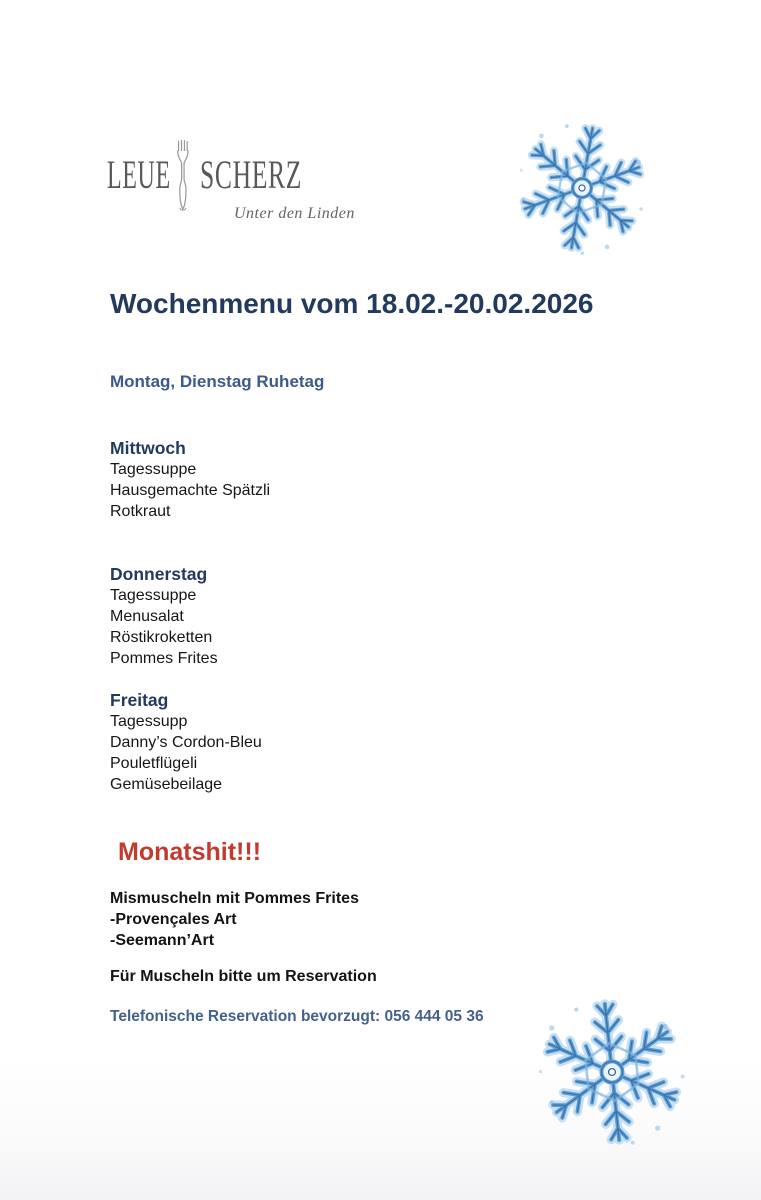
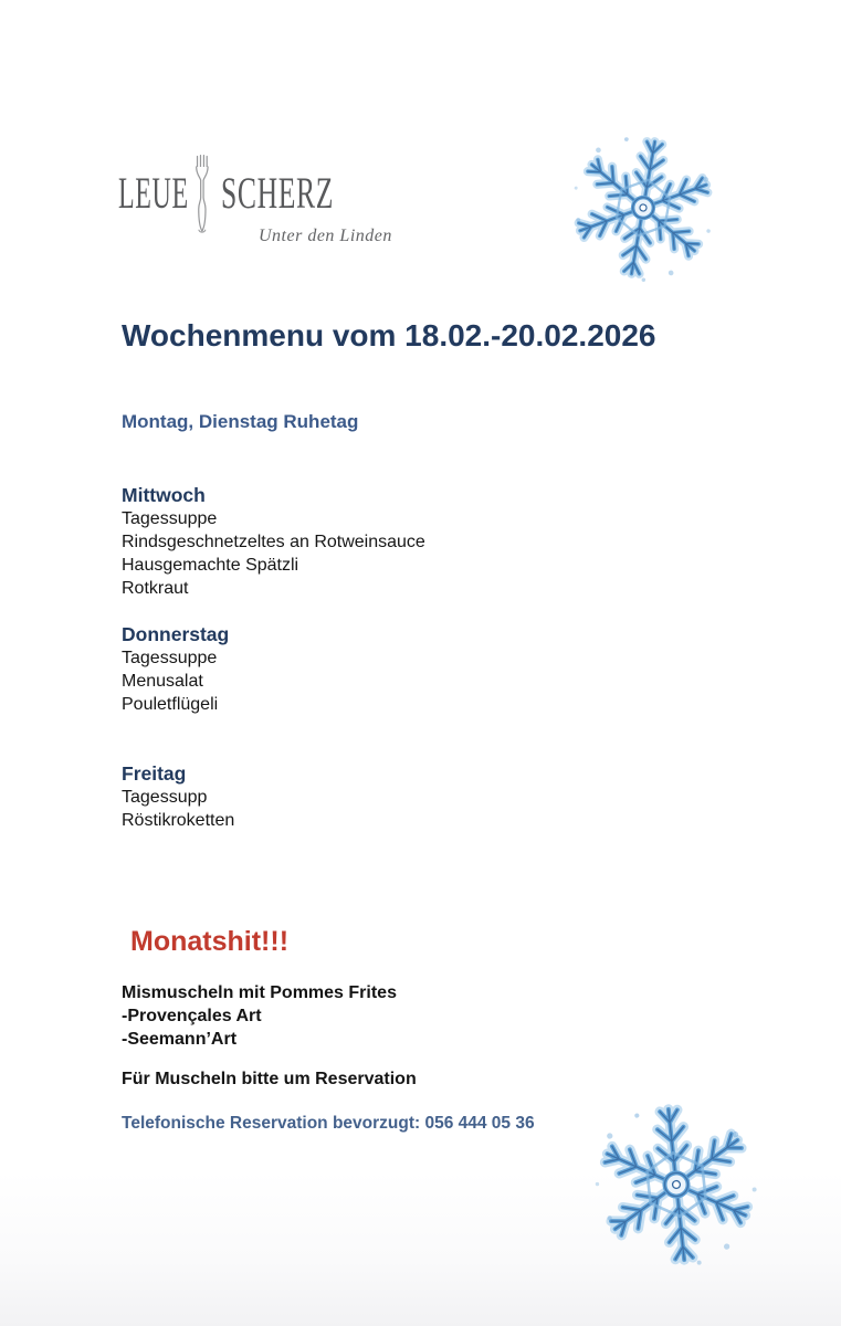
  LEUE
  SCHERZ
  Unter den Linden
  Wochenmenu vom 18.02.-20.02.2026
  Montag, Dienstag Ruhetag
  Mittwoch
  Tagessuppe
+ Rindsgeschnetzeltes an Rotweinsauce
  Hausgemachte Spätzli
  Rotkraut
  Donnerstag
  Tagessuppe
  Menusalat
- Röstikroketten
+ Pouletflügeli
- Pommes Frites
  Freitag
  Tagessupp
- Danny’s Cordon-Bleu
- Pouletflügeli
+ Röstikroketten
- Gemüsebeilage
  Monatshit!!!
  Mismuscheln mit Pommes Frites
  -Provençales Art
  -Seemann’Art
  Für Muscheln bitte um Reservation
  Telefonische Reservation bevorzugt: 056 444 05 36
